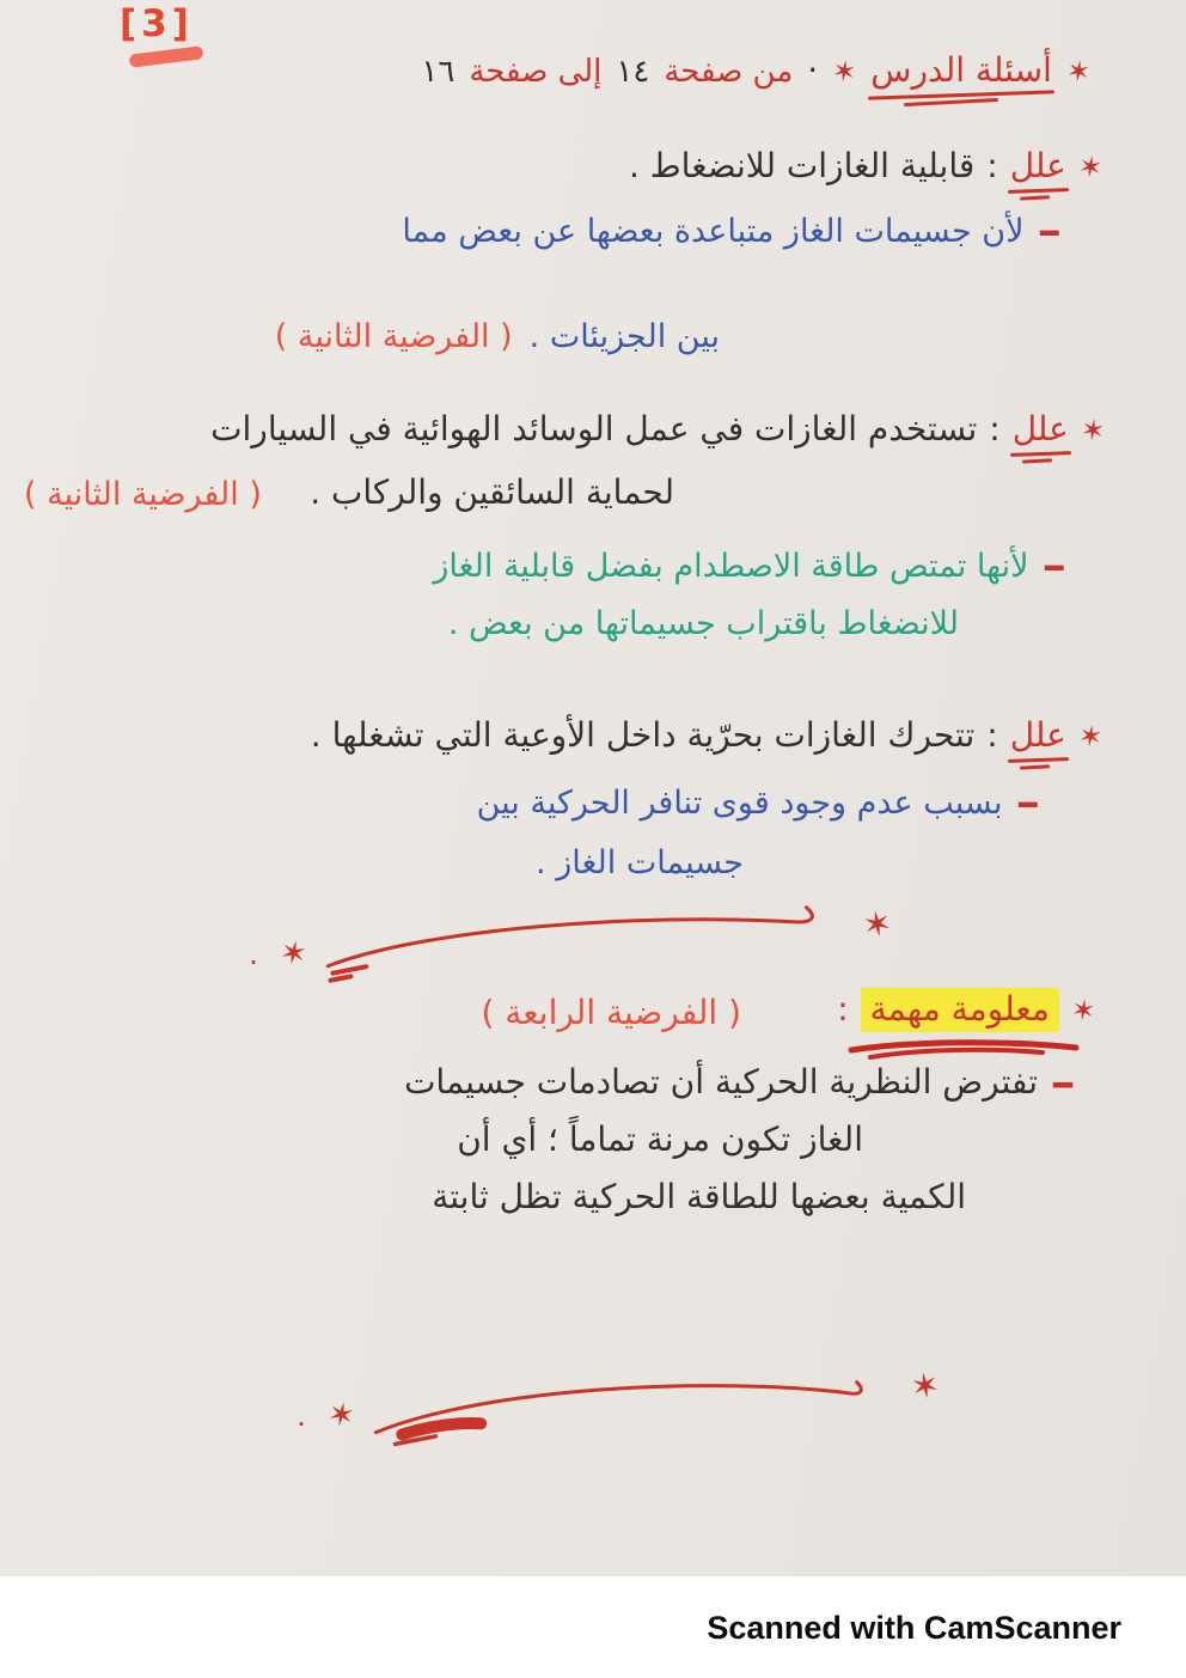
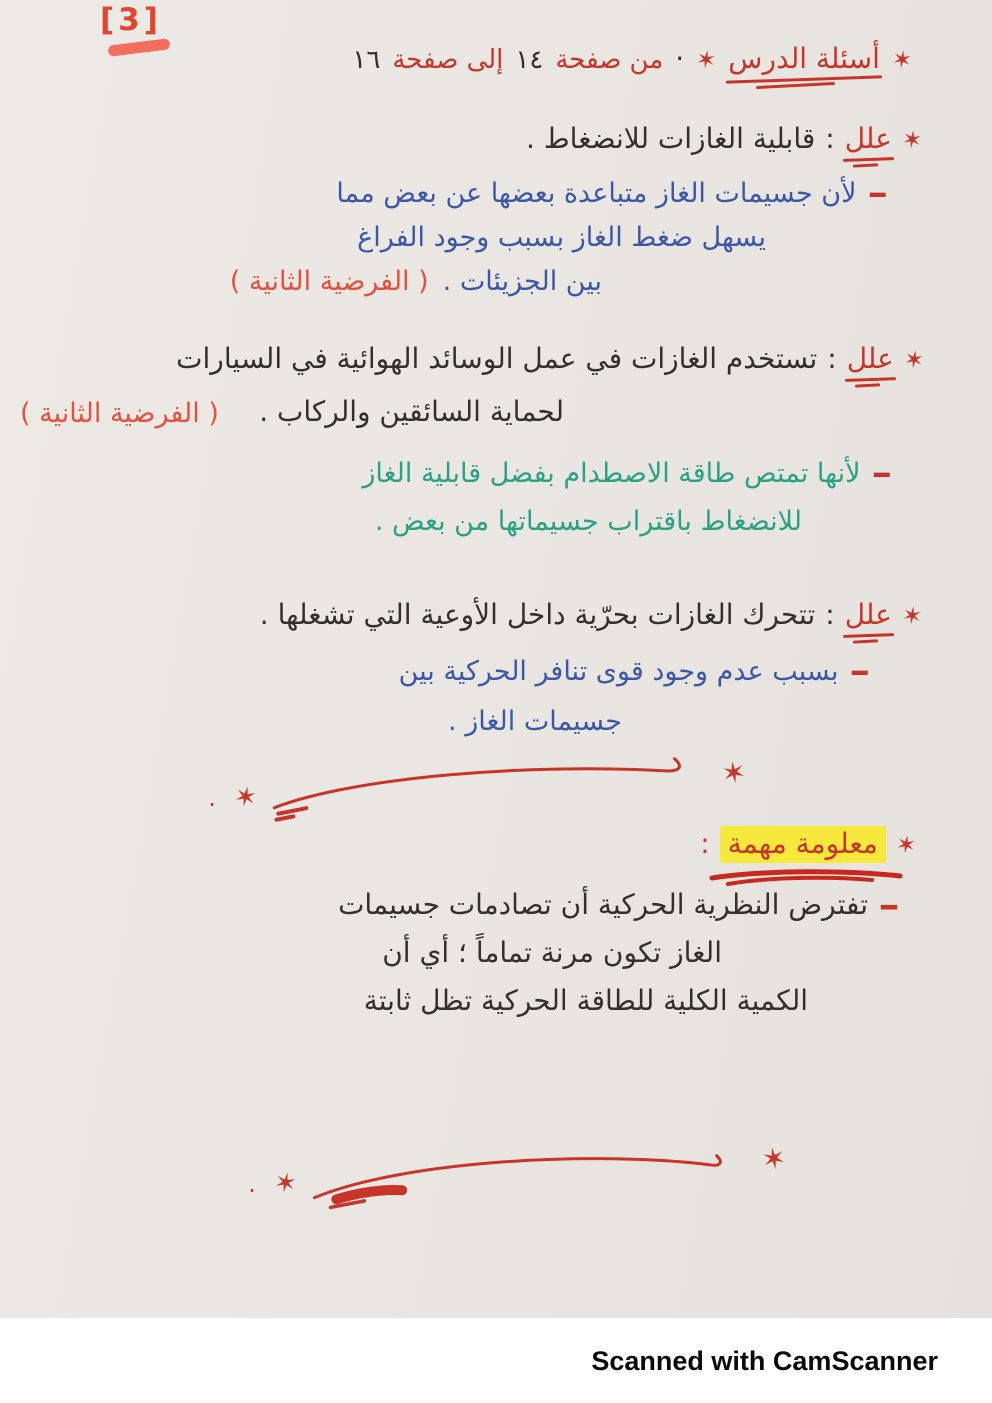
  [3]
  أسئلة الدرس
  ·
  من صفحة
  ١٤
  إلى صفحة
  ١٦
  علل
  :
  قابلية الغازات للانضغاط .
  –
  لأن جسيمات الغاز متباعدة بعضها عن بعض مما
+ يسهل ضغط الغاز بسبب وجود الفراغ
  بين الجزيئات .
  ( الفرضية الثانية )
  علل
  :
  تستخدم الغازات في عمل الوسائد الهوائية في السيارات
  لحماية السائقين والركاب .
  ( الفرضية الثانية )
  –
  لأنها تمتص طاقة الاصطدام بفضل قابلية الغاز
  للانضغاط باقتراب جسيماتها من بعض .
  علل
  :
  تتحرك الغازات بحرّية داخل الأوعية التي تشغلها .
  –
  بسبب عدم وجود قوى تنافر الحركية بين
  جسيمات الغاز .
  ·
  معلومة مهمة
  :
- ( الفرضية الرابعة )
  –
  تفترض النظرية الحركية أن تصادمات جسيمات
  الغاز تكون مرنة تماماً ؛ أي أن
- الكمية بعضها للطاقة الحركية تظل ثابتة
+ الكمية الكلية للطاقة الحركية تظل ثابتة
  ·
  Scanned with CamScanner
